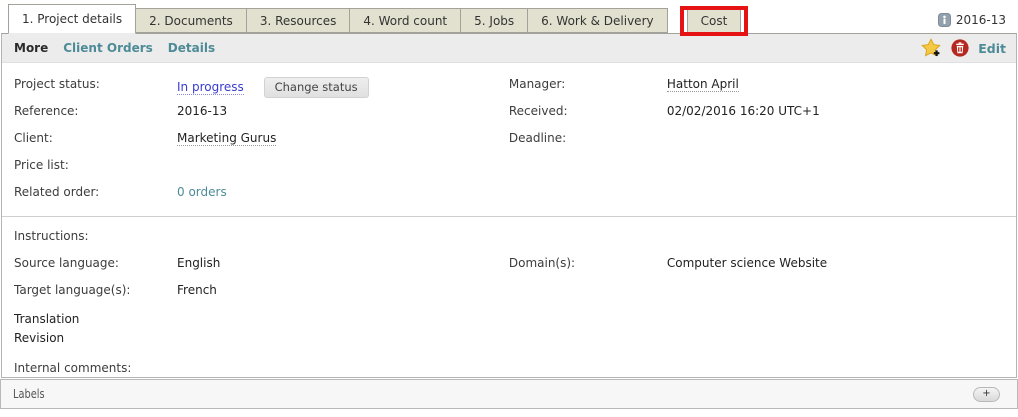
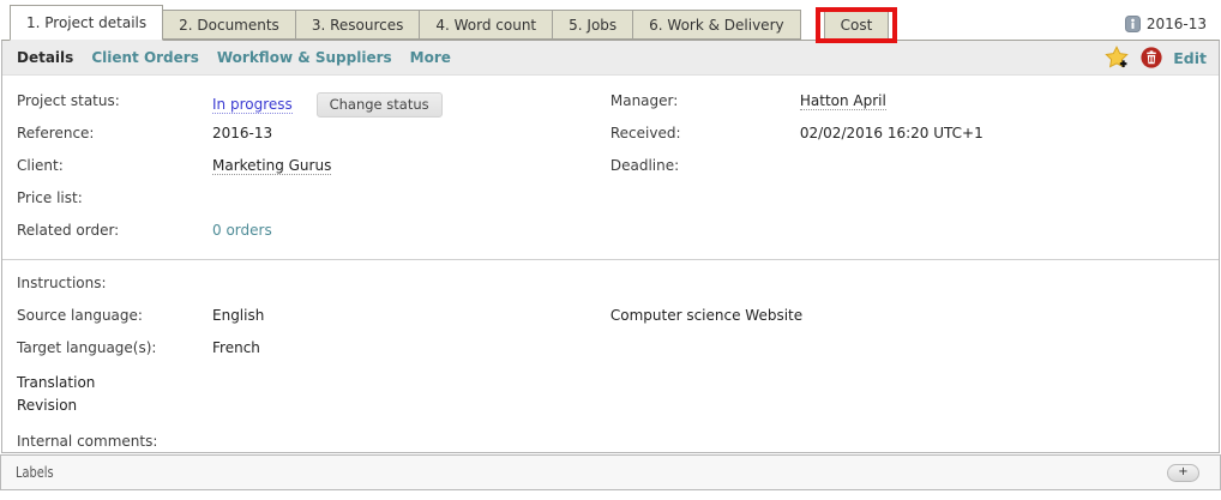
  1. Project details
  2. Documents
  3. Resources
  4. Word count
  5. Jobs
  6. Work & Delivery
  Cost
  2016-13
- More
+ Details
  Client Orders
+ Workflow & Suppliers
- Details
+ More
  Edit
  Project status:
  In progress Change status
  Reference:
  2016-13
  Client:
  Marketing Gurus
  Price list:
  Related order:
  0 orders
  Manager:
  Hatton April
  Received:
  02/02/2016 16:20 UTC+1
  Deadline:
  Instructions:
  Source language:
  English
  Target language(s):
  French
  Translation
  Revision
  Internal comments:
- Domain(s):
  Computer science Website
  Labels
  +
